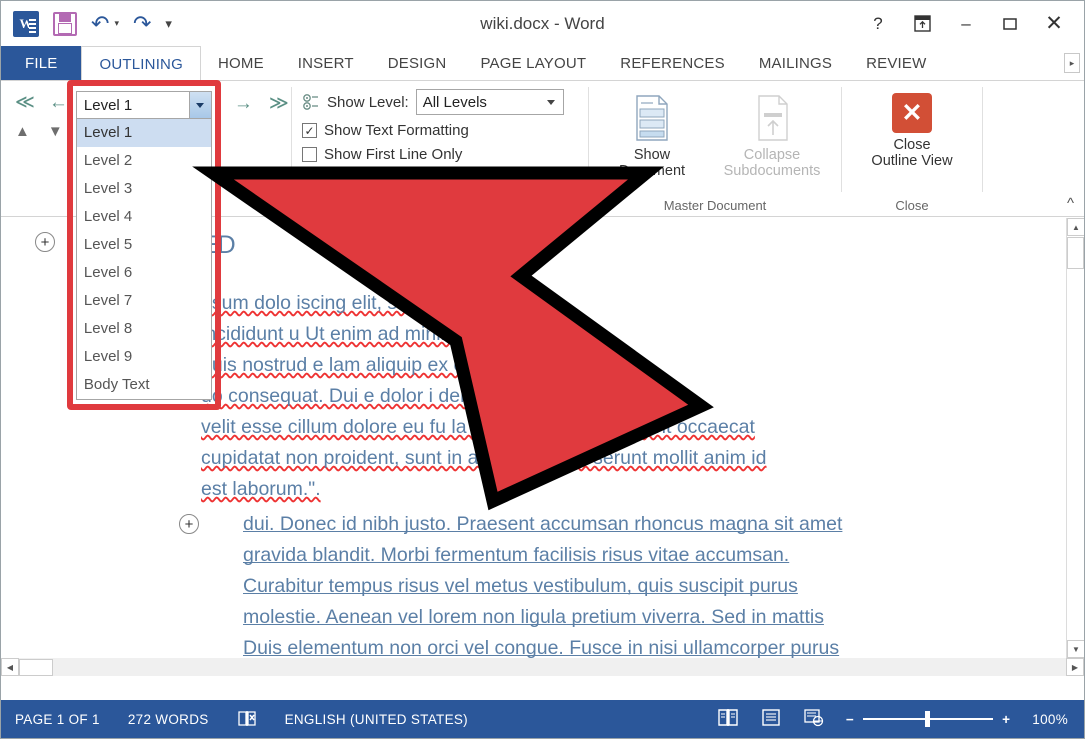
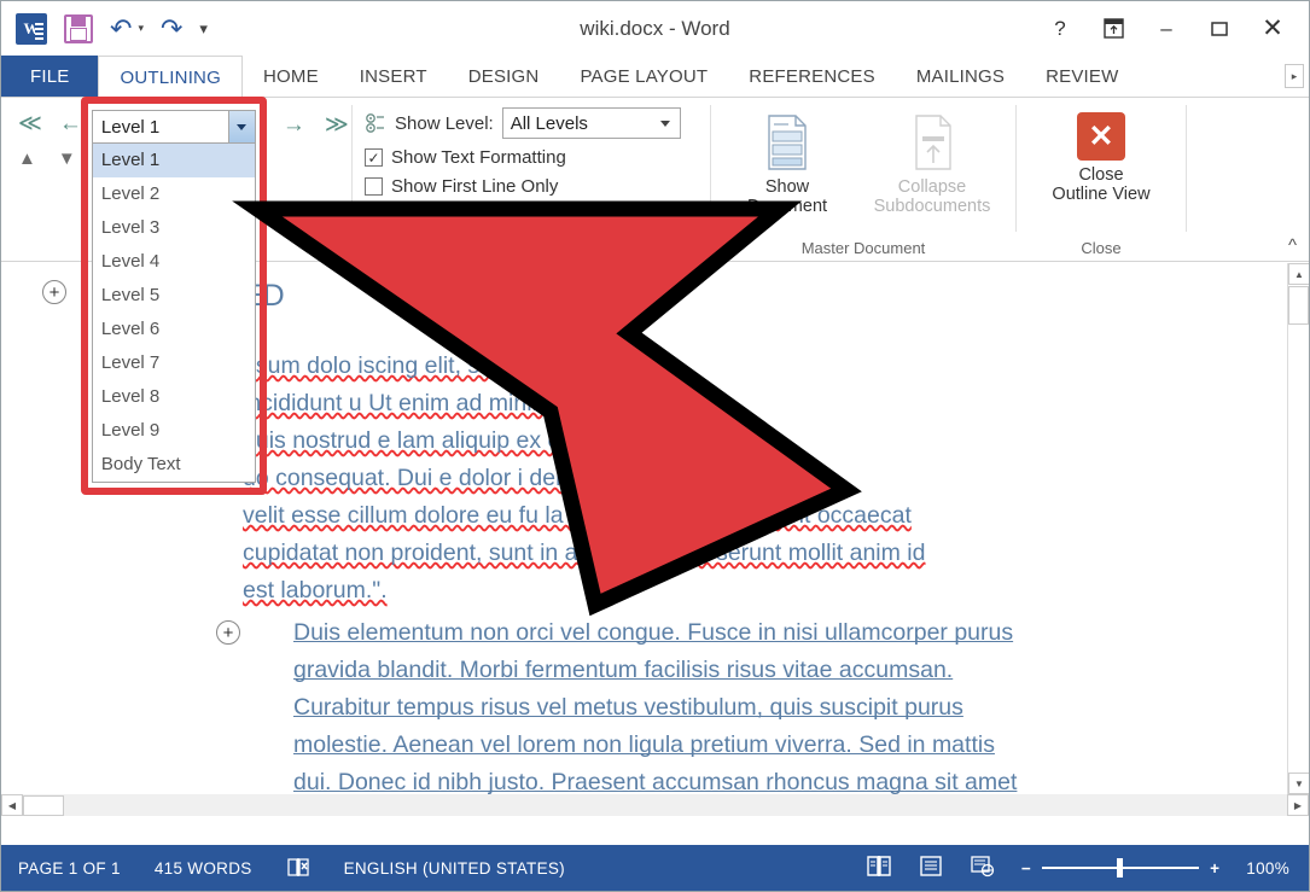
  W
  ↶
  ▾
  ↷
  ▾
  wiki.docx - Word
  ?
  –
  ✕
  FILE
  OUTLINING
  HOME
  INSERT
  DESIGN
  PAGE LAYOUT
  REFERENCES
  MAILINGS
  REVIEW
  ▸
  ≪
  ←
  ▲
  ▼
  Level 1
  Level 1
  Level 2
  Level 3
  Level 4
  Level 5
  Level 6
  Level 7
  Level 8
  Level 9
  Body Text
  →
  ≫
  Show Level:
  All Levels
  Show Text Formatting
  Show First Line Only
  Show
  Collapse
  Subdocuments
  Master Document
  ✕
  Close
  Outline View
  Close
  ^
  +
  cididunt u Ut enim ad min
  uis nostrud e lam aliquip ex
  cupidatat non proident, sunt in aerunt mollit anim id
  est laborum.".
  +
- dui. Donec id nibh justo. Praesent accumsan rhoncus magna sit amet
+ Duis elementum non orci vel congue. Fusce in nisi ullamcorper purus
  gravida blandit. Morbi fermentum facilisis risus vitae accumsan.
  Curabitur tempus risus vel metus vestibulum, quis suscipit purus
  molestie. Aenean vel lorem non ligula pretium viverra. Sed in mattis
- Duis elementum non orci vel congue. Fusce in nisi ullamcorper purus
+ dui. Donec id nibh justo. Praesent accumsan rhoncus magna sit amet
  ▲
  ▼
  ◀
  ▶
  PAGE 1 OF 1
- 272 WORDS
+ 415 WORDS
  ENGLISH (UNITED STATES)
  −
  +
  100%
